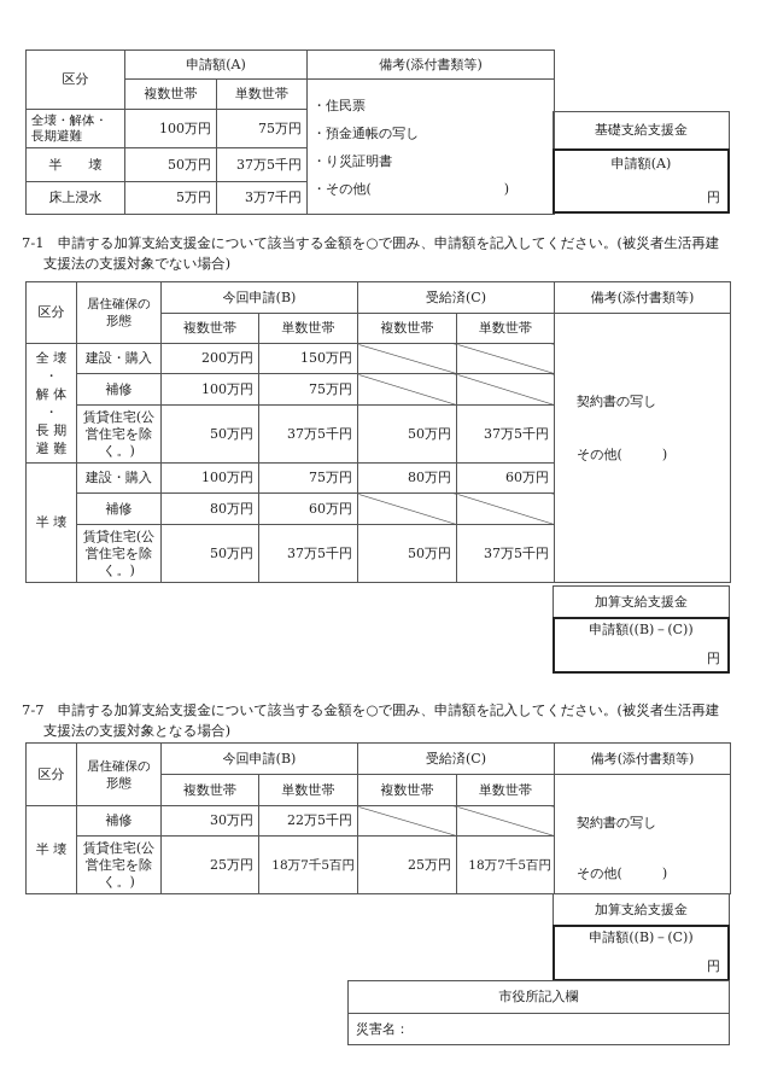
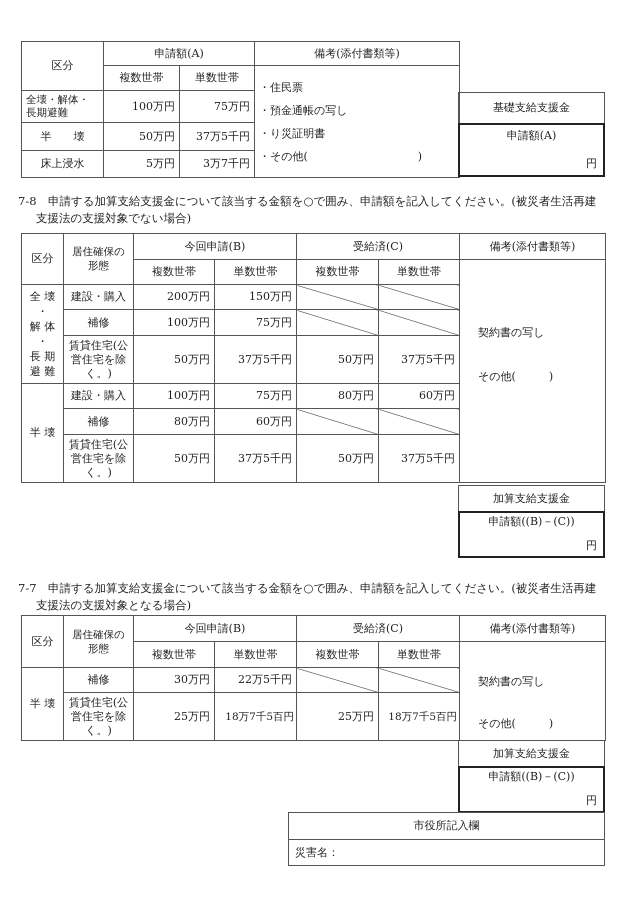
  区分	申請額(A)	備考(添付書類等)
  複数世帯	単数世帯	・住民票 ・預金通帳の写し ・り災証明書 ・その他( )
  全壊・解体・長期避難	100万円	75万円
  半 壊	50万円	37万5千円
  床上浸水	5万円	3万7千円
  基礎支給支援金
  申請額(A)
  円
- 7-1 申請する加算支給支援金について該当する金額を○で囲み、申請額を記入してください。(被災者生活再建
+ 7-8 申請する加算支給支援金について該当する金額を○で囲み、申請額を記入してください。(被災者生活再建
  支援法の支援対象でない場合)
  区分	居住確保の形態	今回申請(B)	受給済(C)	備考(添付書類等)
  複数世帯	単数世帯	複数世帯	単数世帯	契約書の写し その他( )
  全 壊 ・ 解 体 ・ 長 期 避 難	建設・購入	200万円	150万円
  補修	100万円	75万円
  賃貸住宅(公営住宅を除く。)	50万円	37万5千円	50万円	37万5千円
  半 壊	建設・購入	100万円	75万円	80万円	60万円
  補修	80万円	60万円
  賃貸住宅(公営住宅を除く。)	50万円	37万5千円	50万円	37万5千円
  加算支給支援金
  申請額((B)－(C))
  円
  7-7 申請する加算支給支援金について該当する金額を○で囲み、申請額を記入してください。(被災者生活再建
  支援法の支援対象となる場合)
  区分	居住確保の形態	今回申請(B)	受給済(C)	備考(添付書類等)
  複数世帯	単数世帯	複数世帯	単数世帯	契約書の写し その他( )
  半 壊	補修	30万円	22万5千円
  賃貸住宅(公営住宅を除く。)	25万円	18万7千5百円	25万円	18万7千5百円
  加算支給支援金
  申請額((B)－(C))
  円
  市役所記入欄
  災害名：
